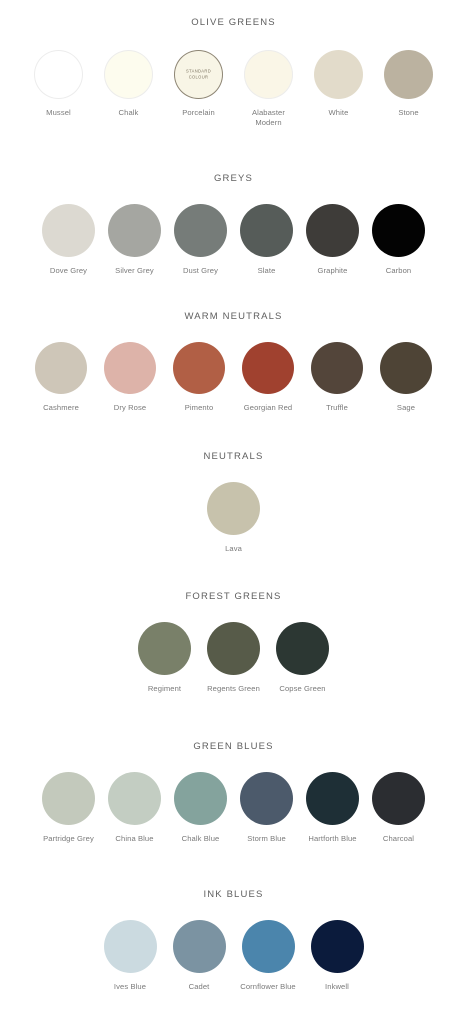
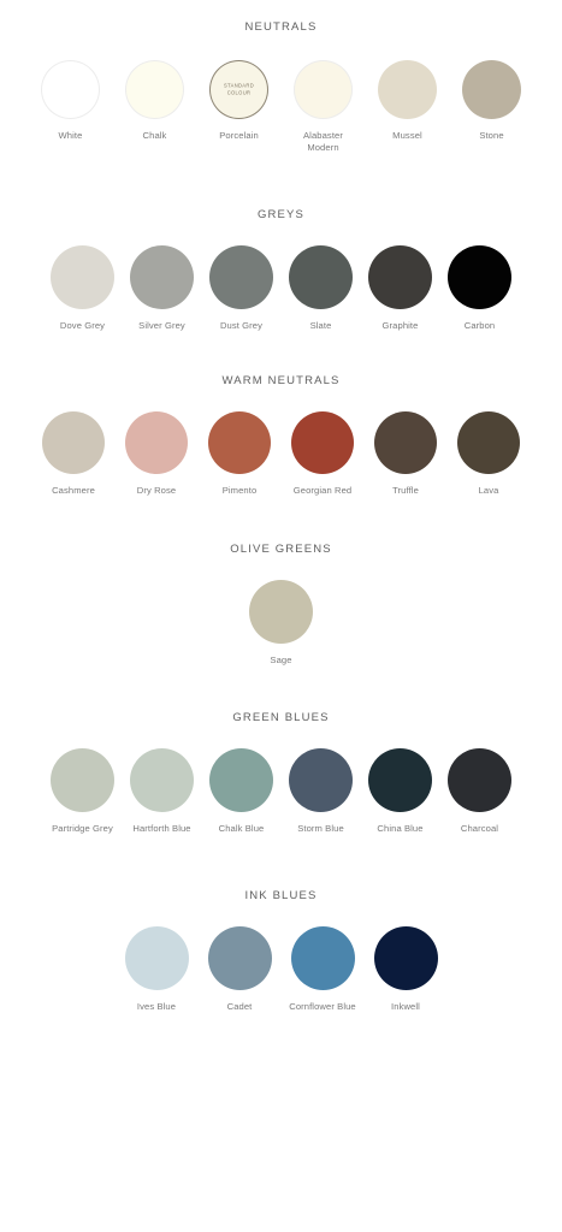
- OLIVE GREENS
+ NEUTRALS
- Mussel
+ White
  Chalk
  Porcelain
  Alabaster Modern
- White
+ Mussel
  Stone
  GREYS
  Dove Grey
  Silver Grey
  Dust Grey
  Slate
  Graphite
  Carbon
  WARM NEUTRALS
  Cashmere
  Dry Rose
  Pimento
  Georgian Red
  Truffle
- Sage
+ Lava
- NEUTRALS
+ OLIVE GREENS
- Lava
+ Sage
- FOREST GREENS
- Regiment
- Regents Green
- Copse Green
  GREEN BLUES
  Partridge Grey
- China Blue
+ Hartforth Blue
  Chalk Blue
  Storm Blue
- Hartforth Blue
+ China Blue
  Charcoal
  INK BLUES
  Ives Blue
  Cadet
  Cornflower Blue
  Inkwell
